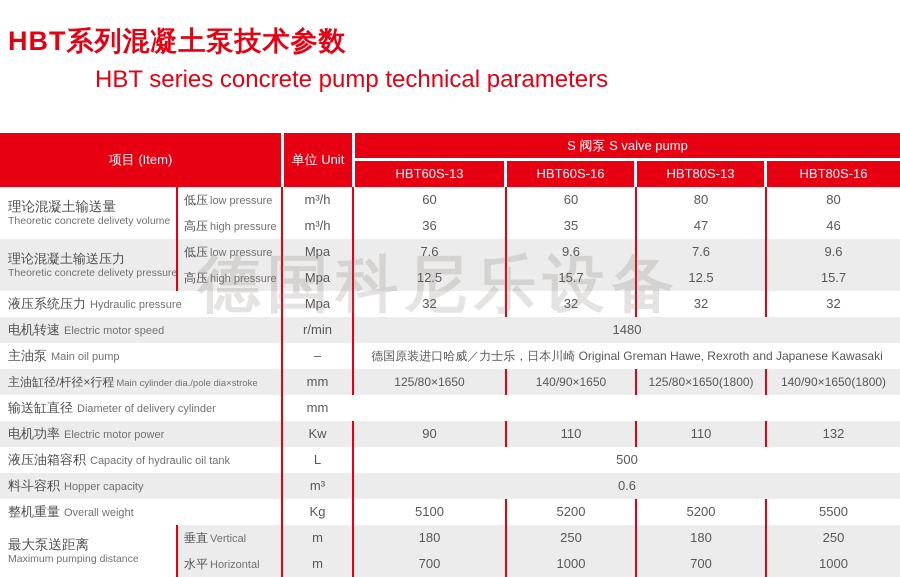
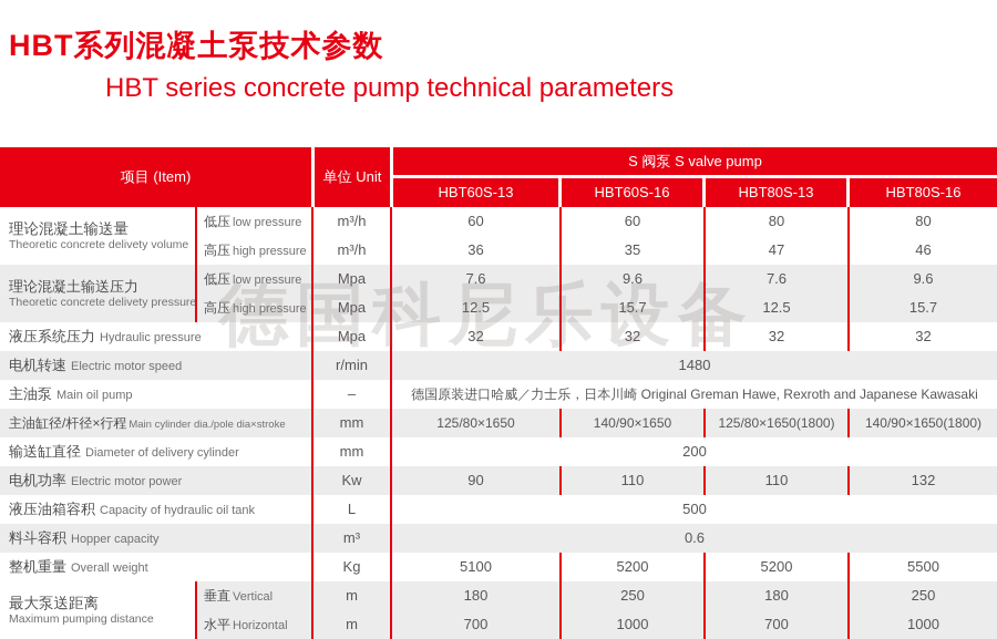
  HBT系列混凝土泵技术参数
  HBT series concrete pump technical parameters
  德国科尼乐设备
  项目 (Item)
  单位 Unit
  S 阀泵 S valve pump
  HBT60S-13
  HBT60S-16
  HBT80S-13
  HBT80S-16
  理论混凝土输送量
  Theoretic concrete delivety volume
  低压 low pressure
  m³/h
  60
  60
  80
  80
  高压 high pressure
  m³/h
  36
  35
  47
  46
  理论混凝土输送压力
  Theoretic concrete delivety pressure
  低压 low pressure
  Mpa
  7.6
  9.6
  7.6
  9.6
  高压 high pressure
  Mpa
  12.5
  15.7
  12.5
  15.7
  液压系统压力 Hydraulic pressure
  Mpa
  32
  32
  32
  32
  电机转速 Electric motor speed
  r/min
  1480
  主油泵 Main oil pump
  –
  德国原装进口哈威／力士乐，日本川崎 Original Greman Hawe, Rexroth and Japanese Kawasaki
  主油缸径/杆径×行程 Main cylinder dia./pole dia×stroke
  mm
  125/80×1650
  140/90×1650
  125/80×1650(1800)
  140/90×1650(1800)
  输送缸直径 Diameter of delivery cylinder
  mm
+ 200
  电机功率 Electric motor power
  Kw
  90
  110
  110
  132
  液压油箱容积 Capacity of hydraulic oil tank
  L
  500
  料斗容积 Hopper capacity
  m³
  0.6
  整机重量 Overall weight
  Kg
  5100
  5200
  5200
  5500
  最大泵送距离
  Maximum pumping distance
  垂直 Vertical
  m
  180
  250
  180
  250
  水平 Horizontal
  m
  700
  1000
  700
  1000
